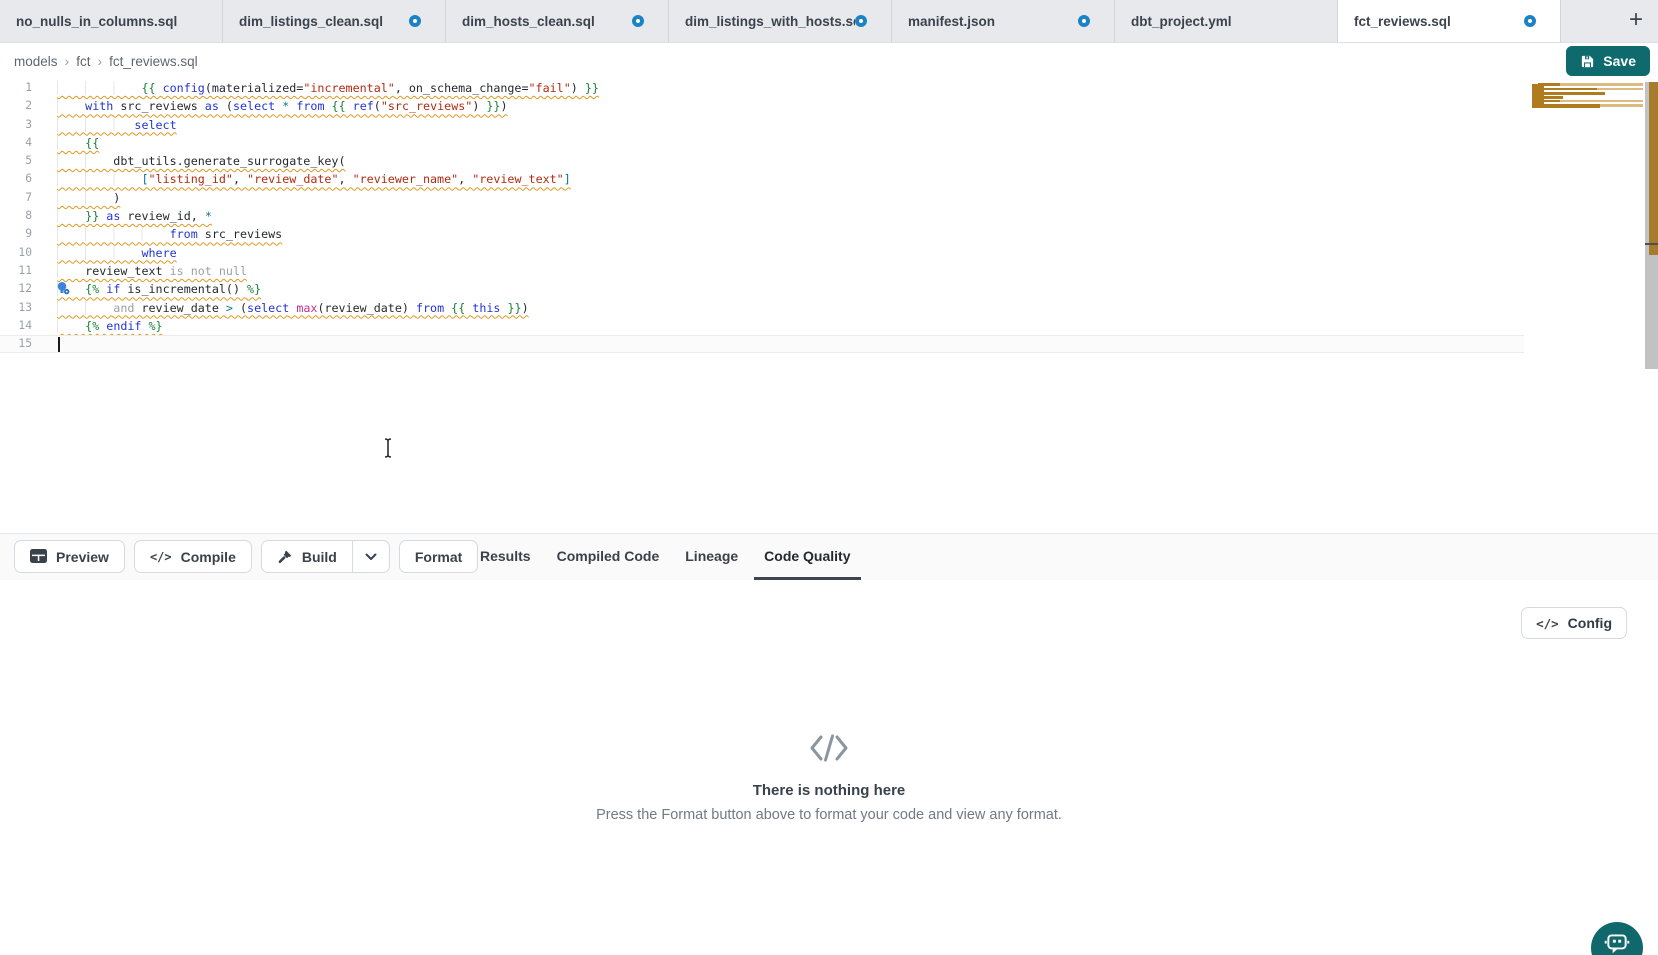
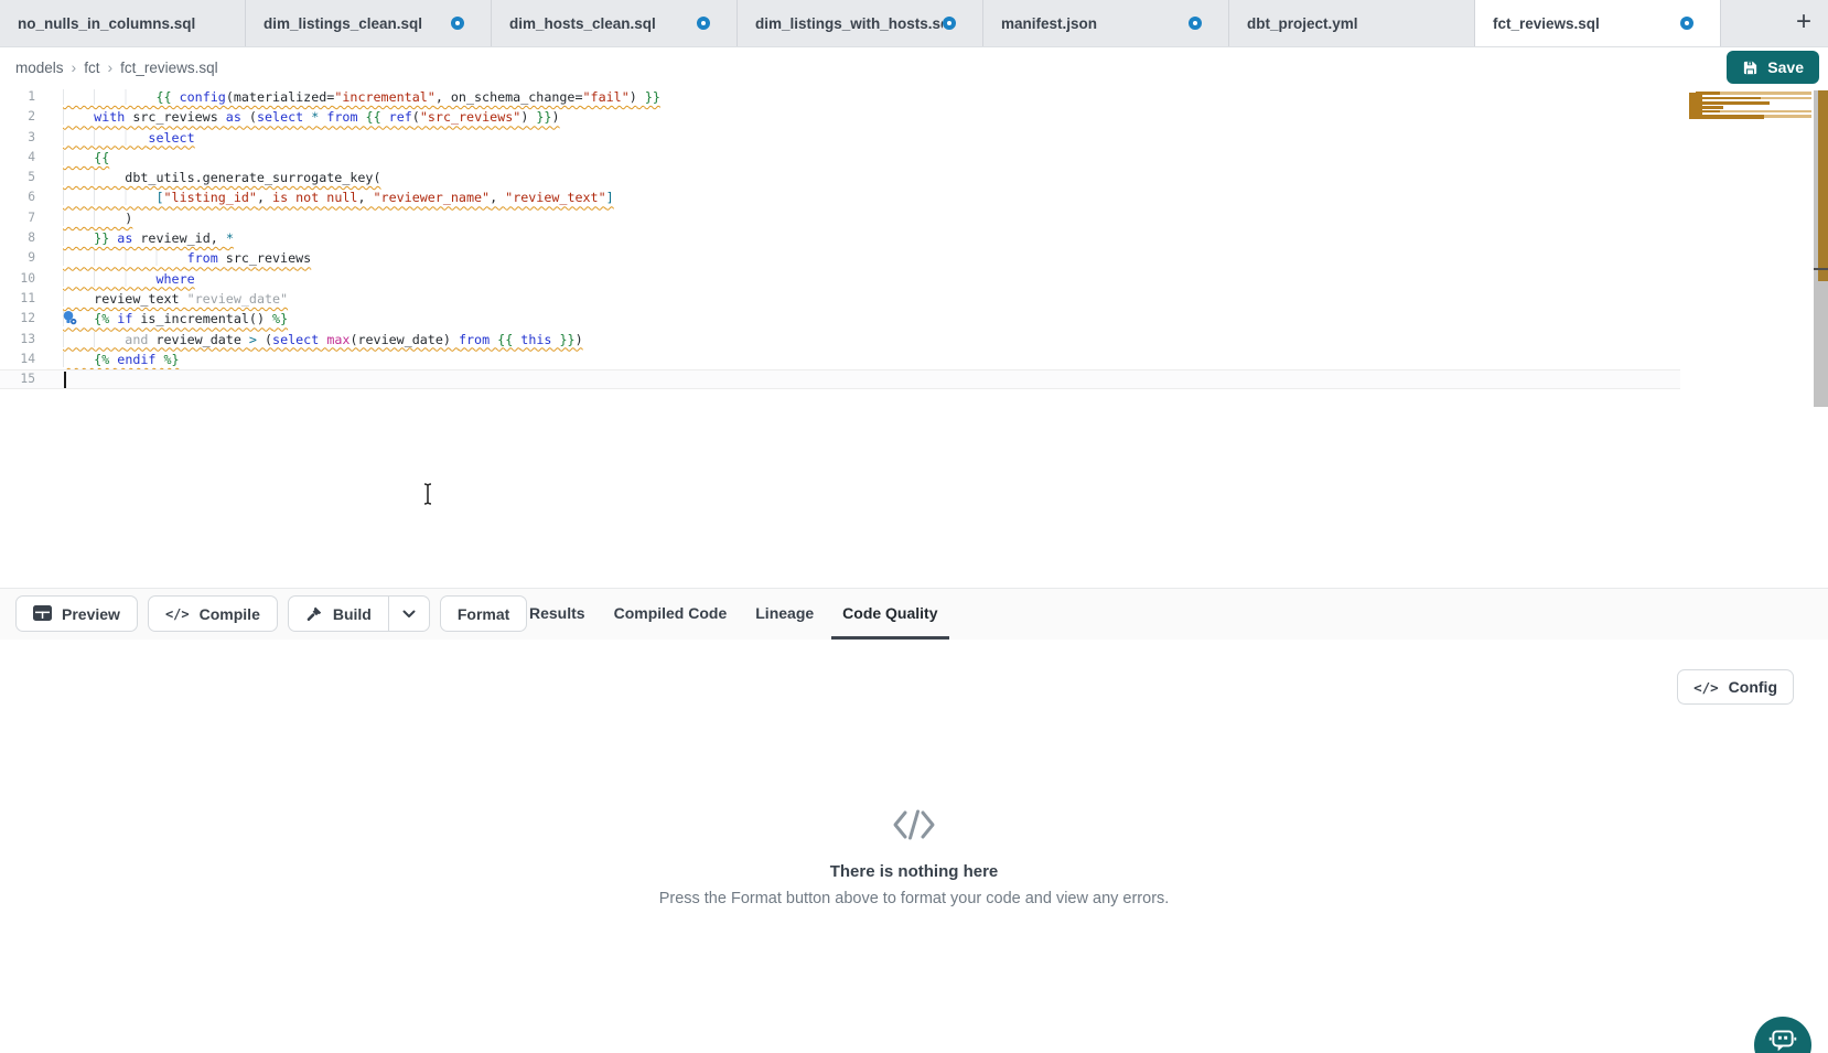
  no_nulls_in_columns.sql
  dim_listings_clean.sql
  dim_hosts_clean.sql
  dim_listings_with_hosts.s
  manifest.json
  dbt_project.yml
  fct_reviews.sql
  +
  models
  ›
  fct
  ›
  fct_reviews.sql
  Save
  1
  {{ config(materialized="incremental", on_schema_change="fail") }}
  2
  with src_reviews as (select * from {{ ref("src_reviews") }})
  3
  select
  4
  {{
  5
  dbt_utils.generate_surrogate_key(
  6
- ["listing_id", "review_date", "reviewer_name", "review_text"]
+ ["listing_id", is not null, "reviewer_name", "review_text"]
  7
  )
  8
  }} as review_id, *
  9
  from src_reviews
  10
  where
  11
- review_text is not null
+ review_text "review_date"
  12
  {% if is_incremental() %}
  13
  and review_date > (select max(review_date) from {{ this }})
  14
  {% endif %}
  15
  Preview
  </>
  Compile
  Build
  Format
  Results
  Compiled Code
  Lineage
  Code Quality
  </>
  Config
  There is nothing here
- Press the Format button above to format your code and view any format.
+ Press the Format button above to format your code and view any errors.
